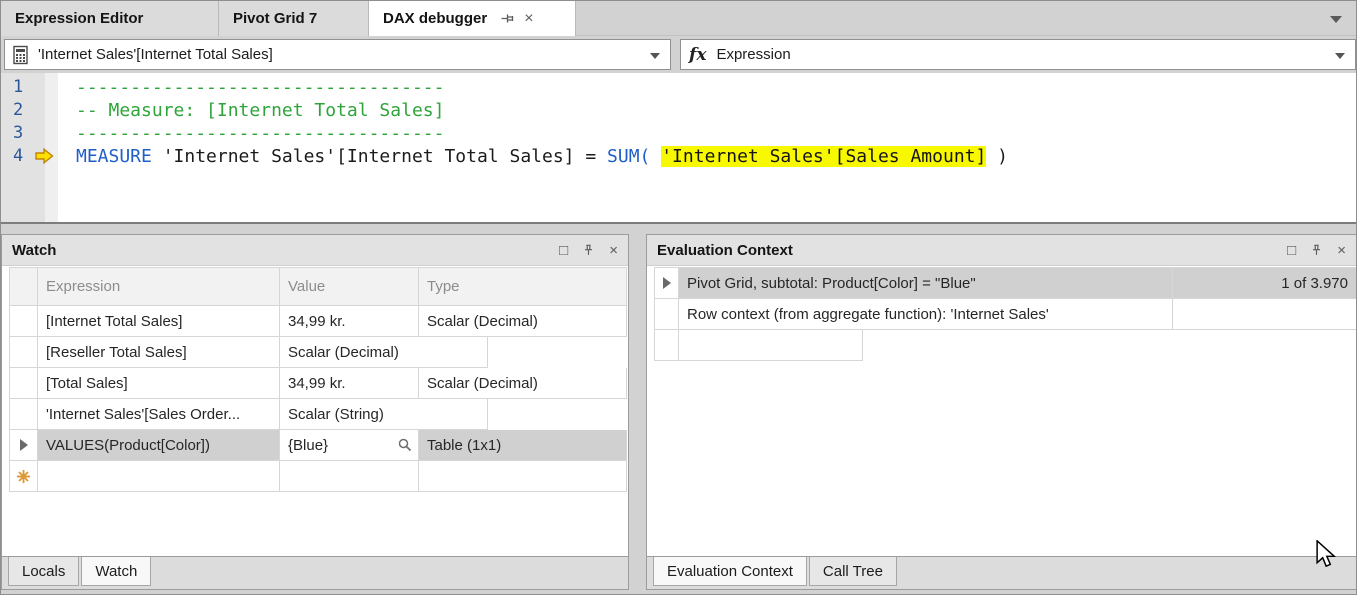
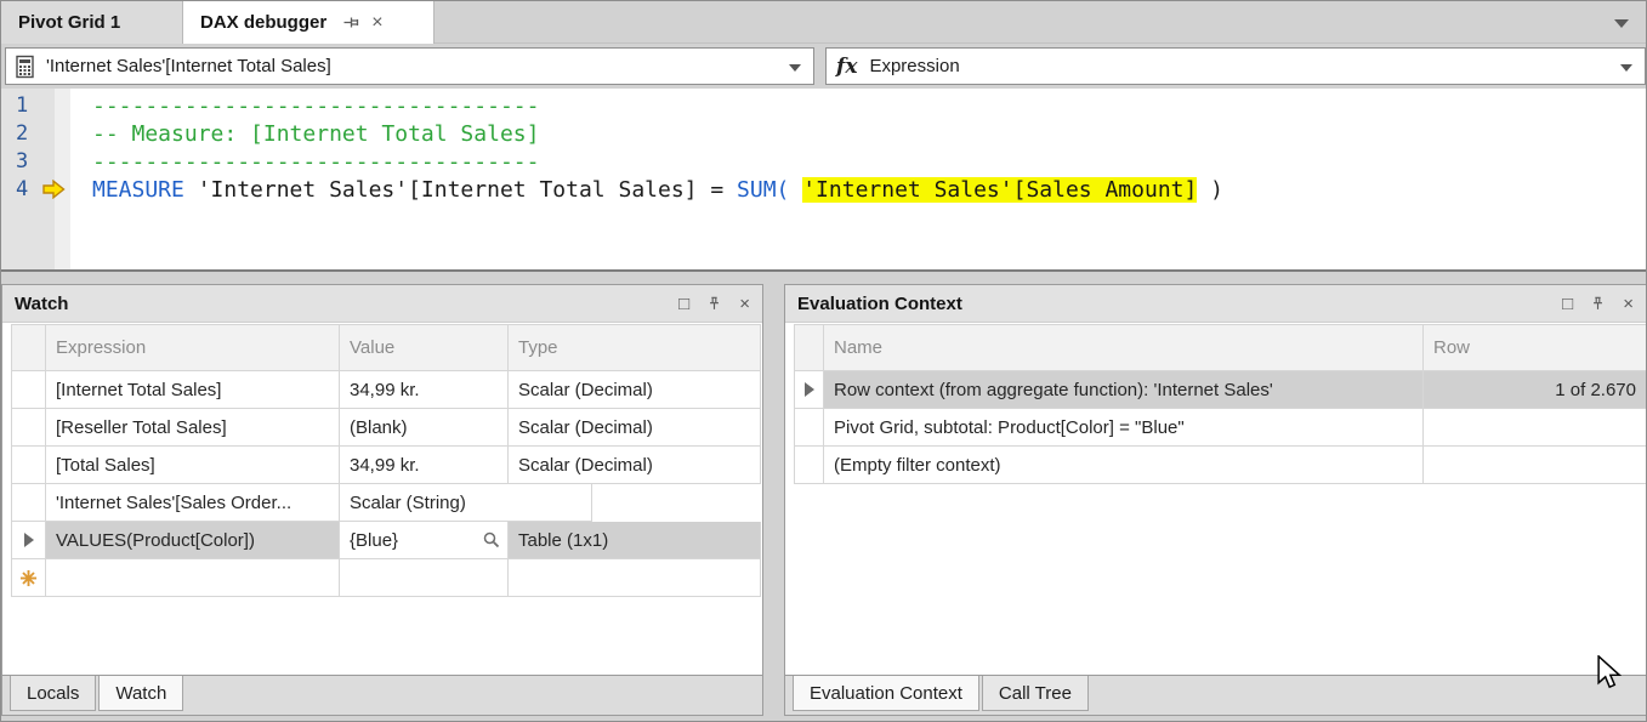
- Expression Editor
- Pivot Grid 7
+ Pivot Grid 1
  DAX debugger
  ×
  'Internet Sales'[Internet Total Sales]
  fx
  Expression
  1
  2
  3
  4
  ----------------------------------
  -- Measure: [Internet Total Sales]
  ----------------------------------
  MEASURE 'Internet Sales'[Internet Total Sales] = SUM( 'Internet Sales'[Sales Amount] )
  Watch
  □
  ×
  Expression
  Value
  Type
  [Internet Total Sales]
  34,99 kr.
  Scalar (Decimal)
  [Reseller Total Sales]
+ (Blank)
  Scalar (Decimal)
  [Total Sales]
  34,99 kr.
  Scalar (Decimal)
  'Internet Sales'[Sales Order...
  Scalar (String)
  VALUES(Product[Color])
  {Blue}
  Table (1x1)
  Locals
  Watch
  Evaluation Context
  □
  ×
+ Name
+ Row
- Pivot Grid, subtotal: Product[Color] = "Blue"
+ Row context (from aggregate function): 'Internet Sales'
- 1 of 3.970
+ 1 of 2.670
- Row context (from aggregate function): 'Internet Sales'
+ Pivot Grid, subtotal: Product[Color] = "Blue"
+ (Empty filter context)
  Evaluation Context
  Call Tree
